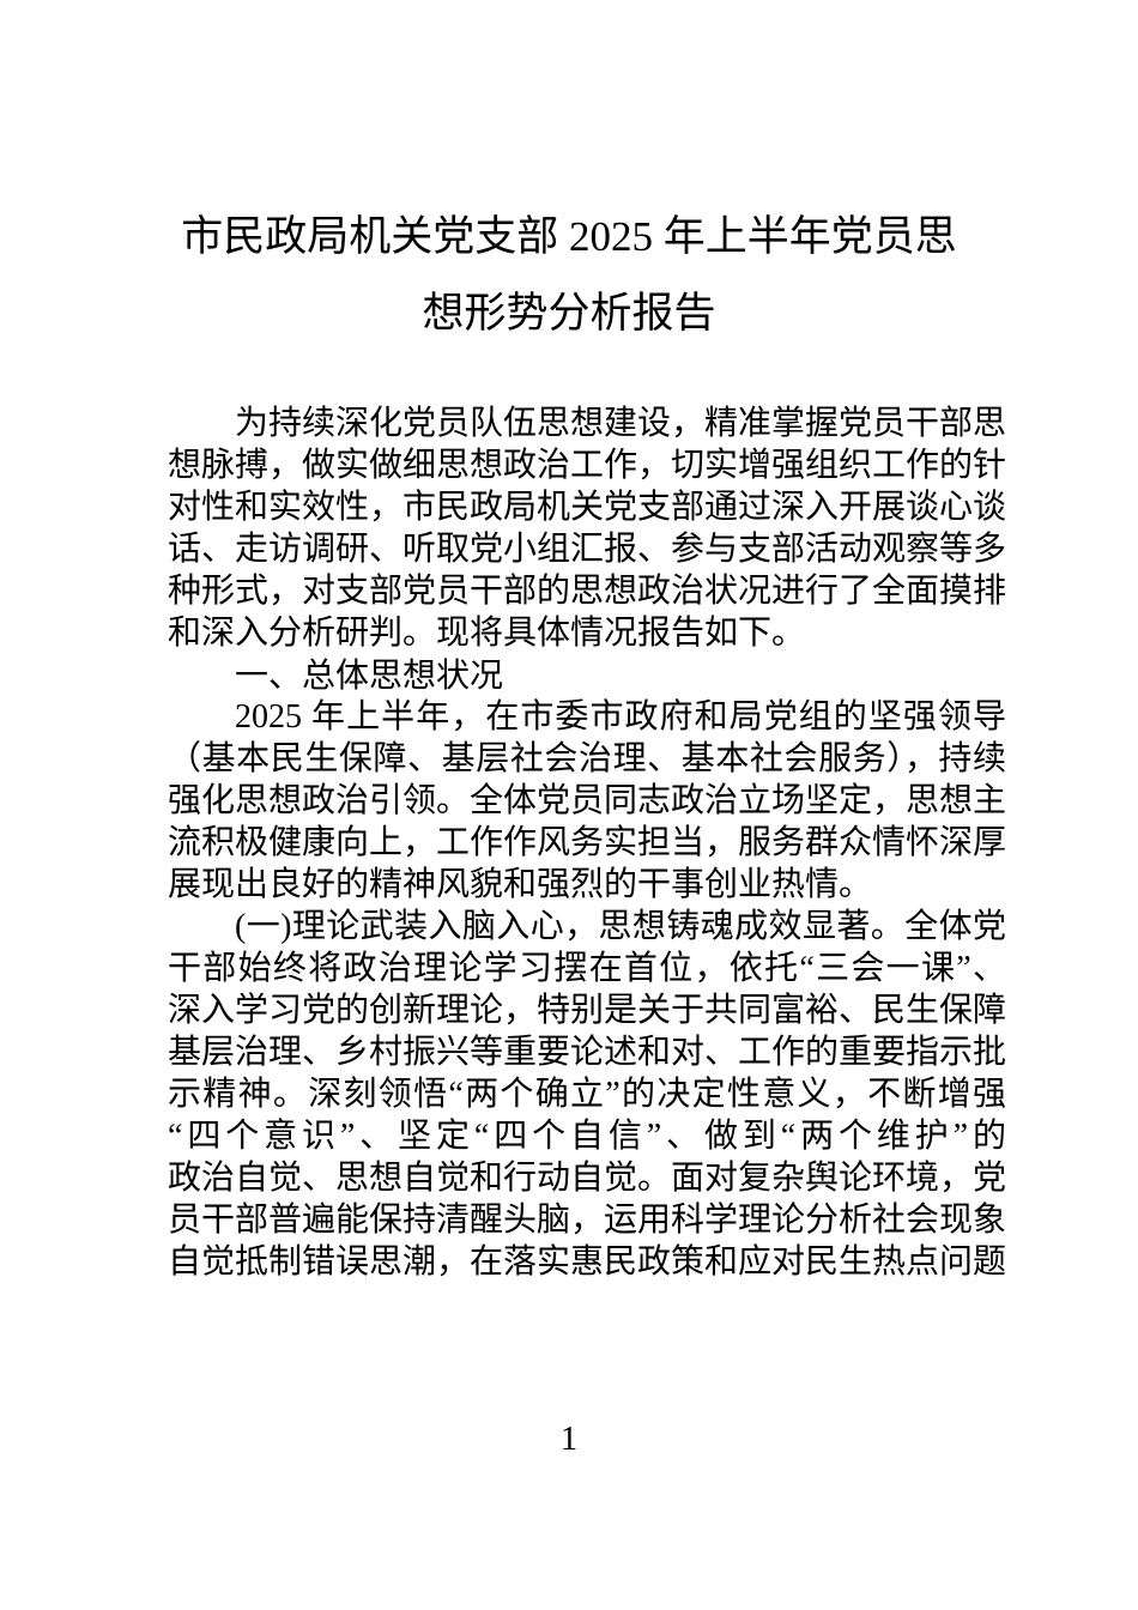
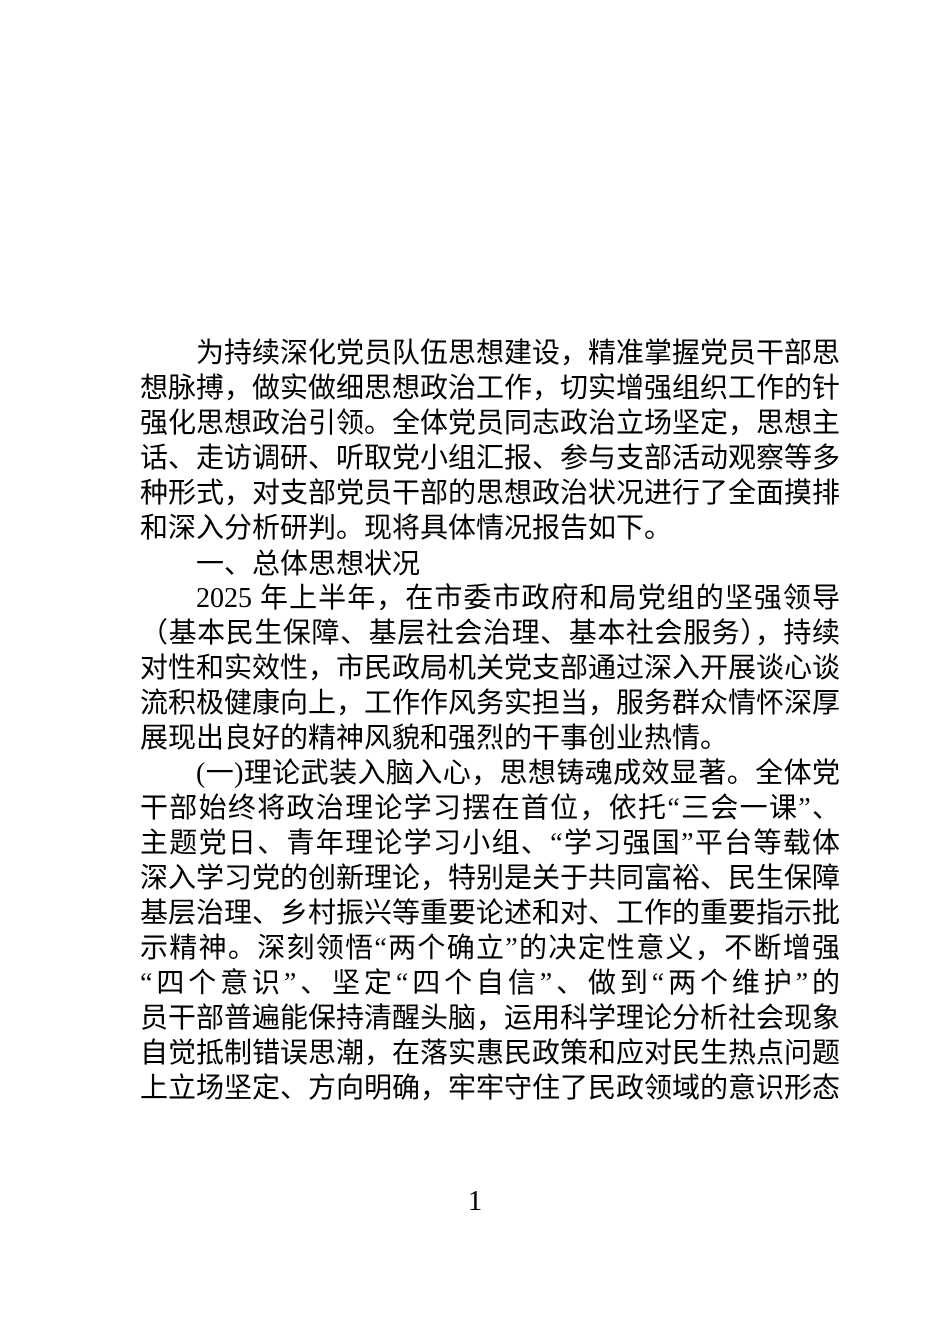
- 市民政局机关党支部 2025 年上半年党员思
- 想形势分析报告
  为持续深化党员队伍思想建设，精准掌握党员干部思
  想脉搏，做实做细思想政治工作，切实增强组织工作的针
- 对性和实效性，市民政局机关党支部通过深入开展谈心谈
+ 强化思想政治引领。全体党员同志政治立场坚定，思想主
  话、走访调研、听取党小组汇报、参与支部活动观察等多
  种形式，对支部党员干部的思想政治状况进行了全面摸排
  和深入分析研判。现将具体情况报告如下。
  一、总体思想状况
  2025 年上半年，在市委市政府和局党组的坚强领导
  （基本民生保障、基层社会治理、基本社会服务），持续
- 强化思想政治引领。全体党员同志政治立场坚定，思想主
+ 对性和实效性，市民政局机关党支部通过深入开展谈心谈
  流积极健康向上，工作作风务实担当，服务群众情怀深厚
  展现出良好的精神风貌和强烈的干事创业热情。
  (一)理论武装入脑入心，思想铸魂成效显著。全体党
  干部始终将政治理论学习摆在首位，依托“三会一课”、
+ 主题党日、青年理论学习小组、“学习强国”平台等载体
  深入学习党的创新理论，特别是关于共同富裕、民生保障
  基层治理、乡村振兴等重要论述和对、工作的重要指示批
  示精神。深刻领悟“两个确立”的决定性意义，不断增强
  “四个意识”、坚定“四个自信”、做到“两个维护”的
- 政治自觉、思想自觉和行动自觉。面对复杂舆论环境，党
  员干部普遍能保持清醒头脑，运用科学理论分析社会现象
  自觉抵制错误思潮，在落实惠民政策和应对民生热点问题
+ 上立场坚定、方向明确，牢牢守住了民政领域的意识形态
  1
